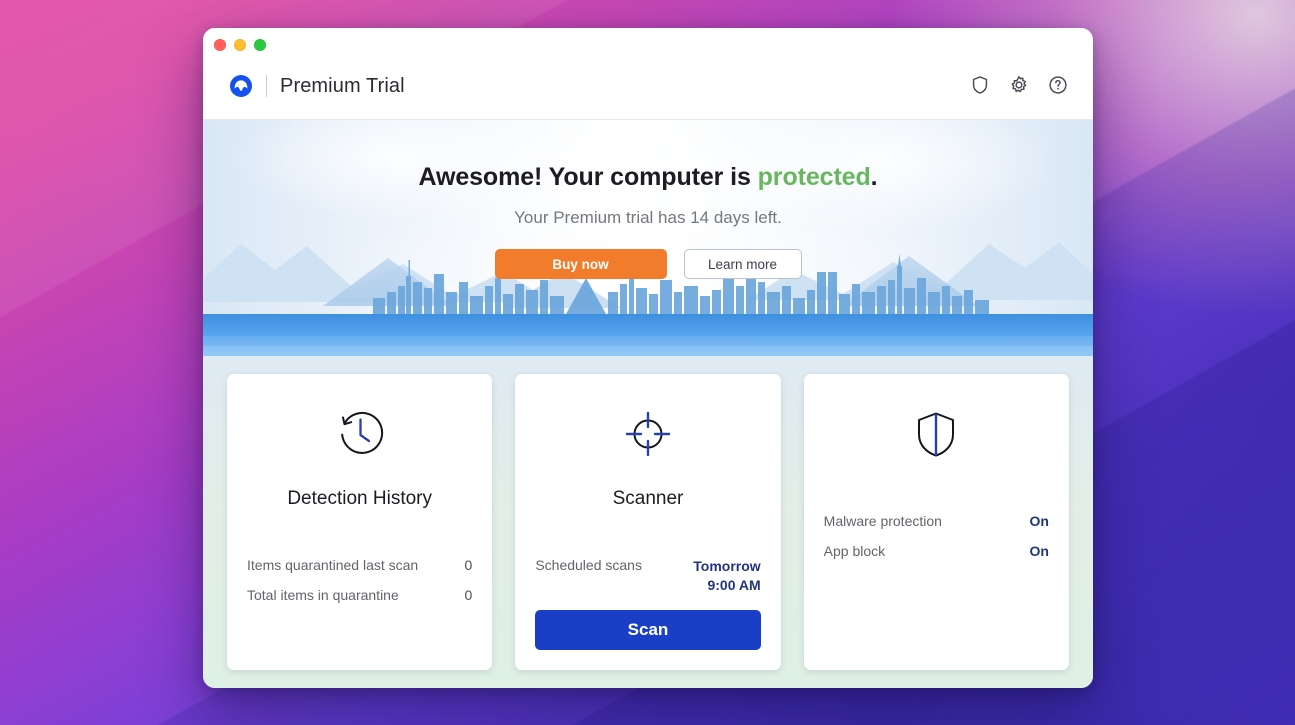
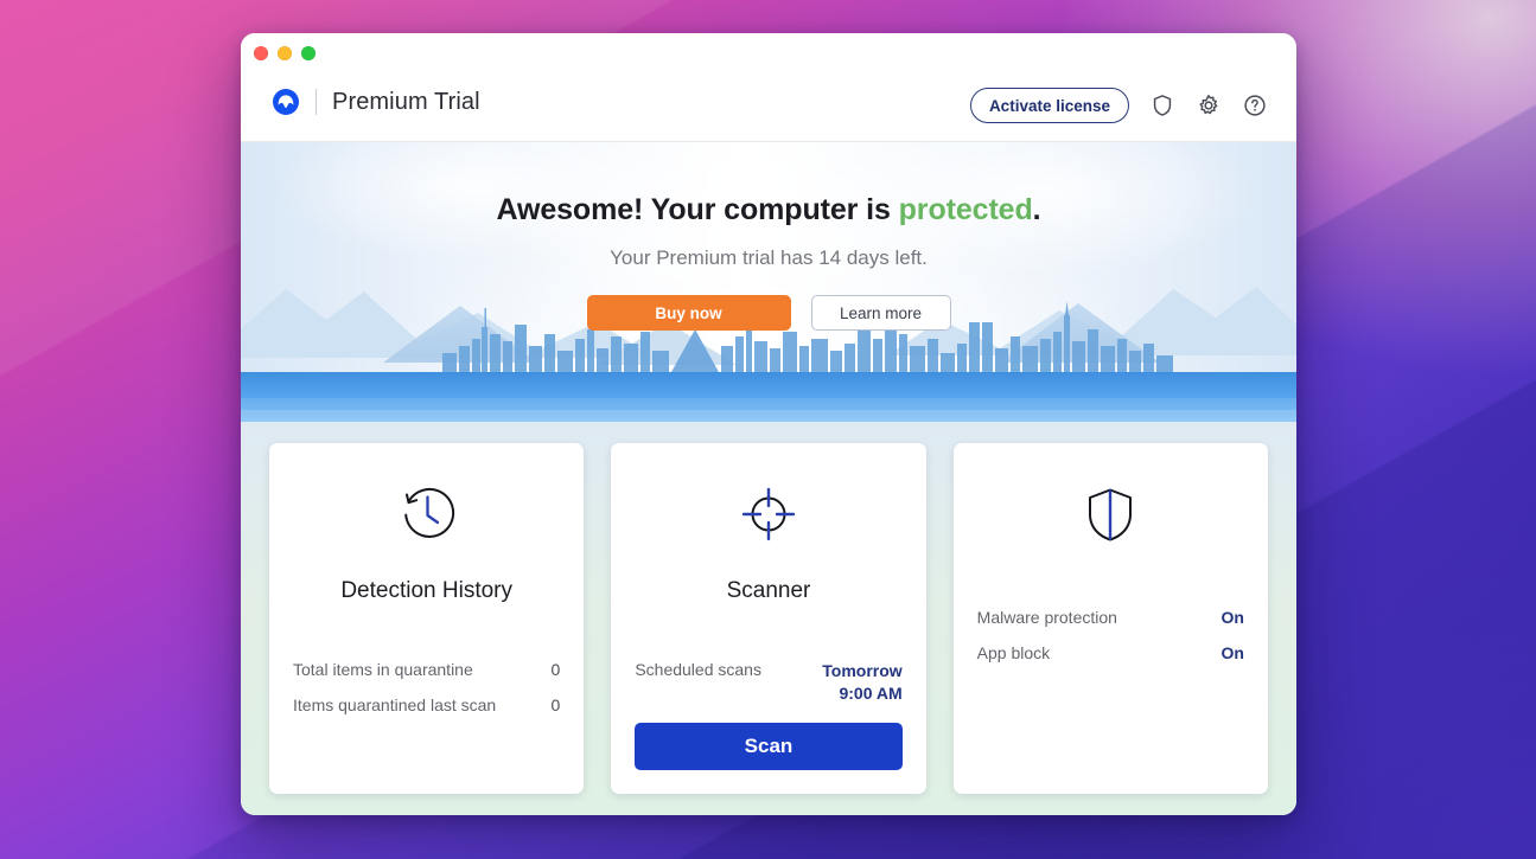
  Premium Trial
+ Activate license
  Awesome! Your computer is protected.
  Your Premium trial has 14 days left.
  Buy now
  Learn more
  Detection History
- Items quarantined last scan
+ Total items in quarantine
  0
- Total items in quarantine
+ Items quarantined last scan
  0
  Scanner
  Scheduled scans
  Tomorrow
  9:00 AM
  Scan
  Malware protection
  On
  App block
  On
